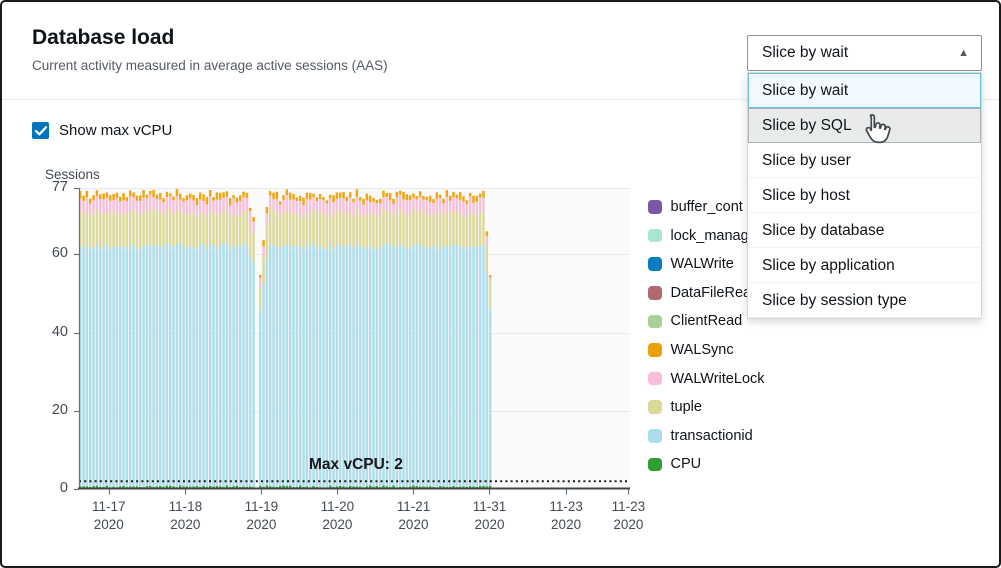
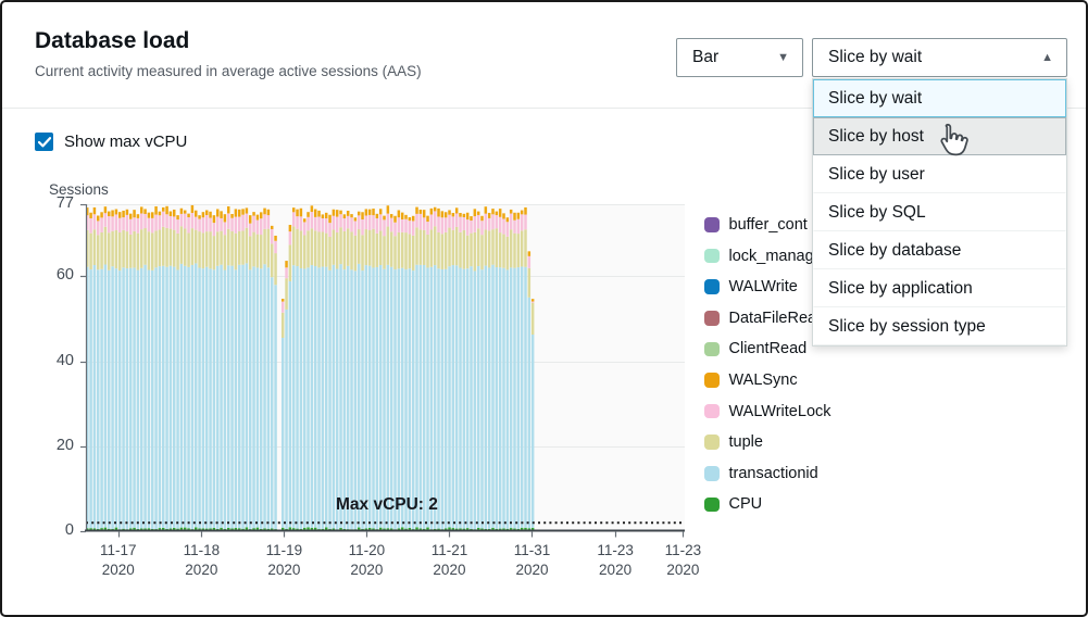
  Database load
  Current activity measured in average active sessions (AAS)
+ Bar
+ ▼
  Slice by wait
  ▲
  Slice by wait
- Slice by SQL
+ Slice by host
  Slice by user
- Slice by host
+ Slice by SQL
  Slice by database
  Slice by application
  Slice by session type
  Show max vCPU
  Sessions
  77
  60
  40
  20
  0
  11-17
  2020
  11-18
  2020
  11-19
  2020
  11-20
  2020
  11-21
  2020
  11-31
  2020
  11-23
  2020
  11-23
  2020
  Max vCPU: 2
  buffer_cont
  lock_manag
  WALWrite
  DataFileRe
  ClientRead
  WALSync
  WALWriteLock
  tuple
  transactionid
  CPU
